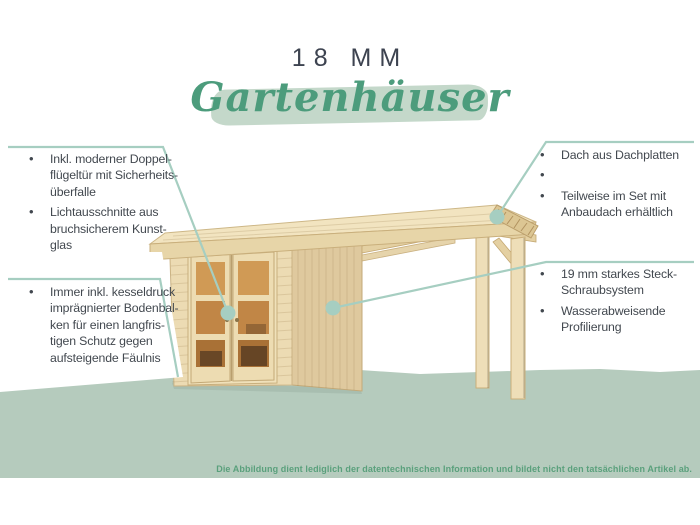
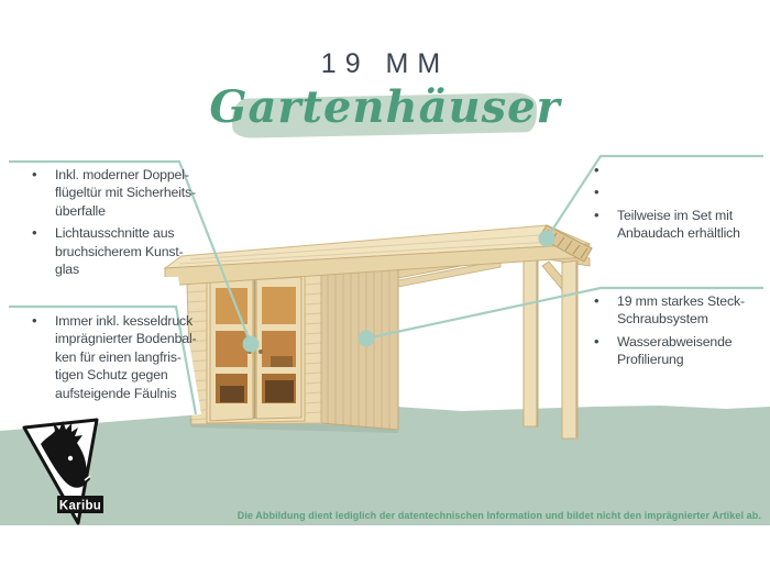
- 18 MM
+ 19 MM
  Gartenhäuser
+ Karibu
  •
  Inkl. moderner Doppel-
  flügeltür mit Sicherheits-
  überfalle
  •
  Lichtausschnitte aus
  bruchsicherem Kunst-
  glas
  •
  Immer inkl. kesseldruck
  imprägnierter Bodenbal-
  ken für einen langfris-
  tigen Schutz gegen
  aufsteigende Fäulnis
  •
- Dach aus Dachplatten
  •
  •
  Teilweise im Set mit
  Anbaudach erhältlich
  •
  19 mm starkes Steck-
  Schraubsystem
  •
  Wasserabweisende
  Profilierung
- Die Abbildung dient lediglich der datentechnischen Information und bildet nicht den tatsächlichen Artikel ab.
+ Die Abbildung dient lediglich der datentechnischen Information und bildet nicht den imprägnierter Artikel ab.
